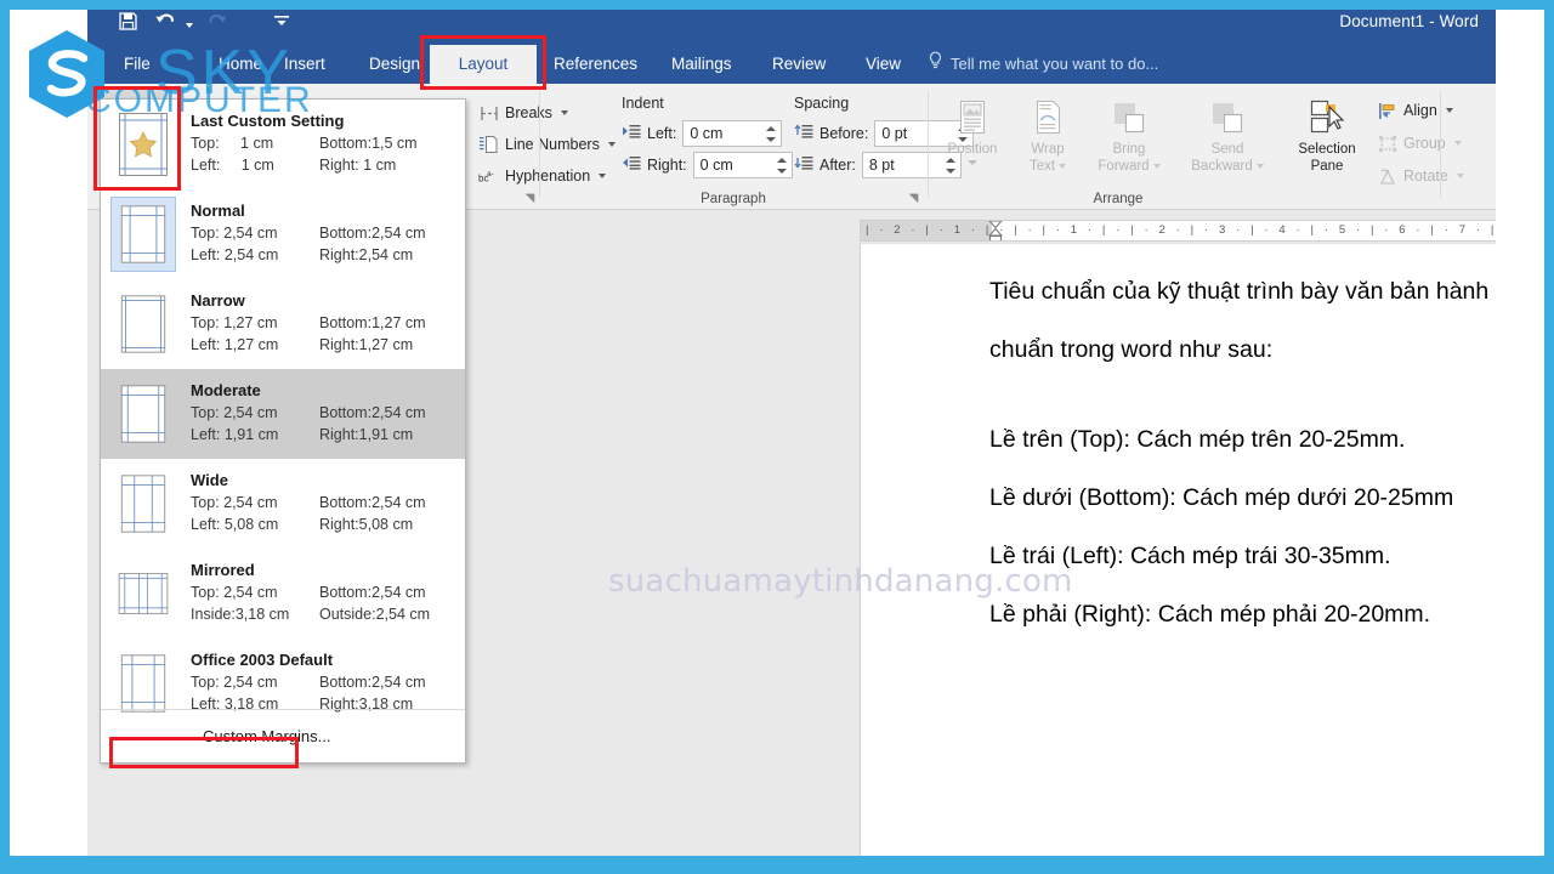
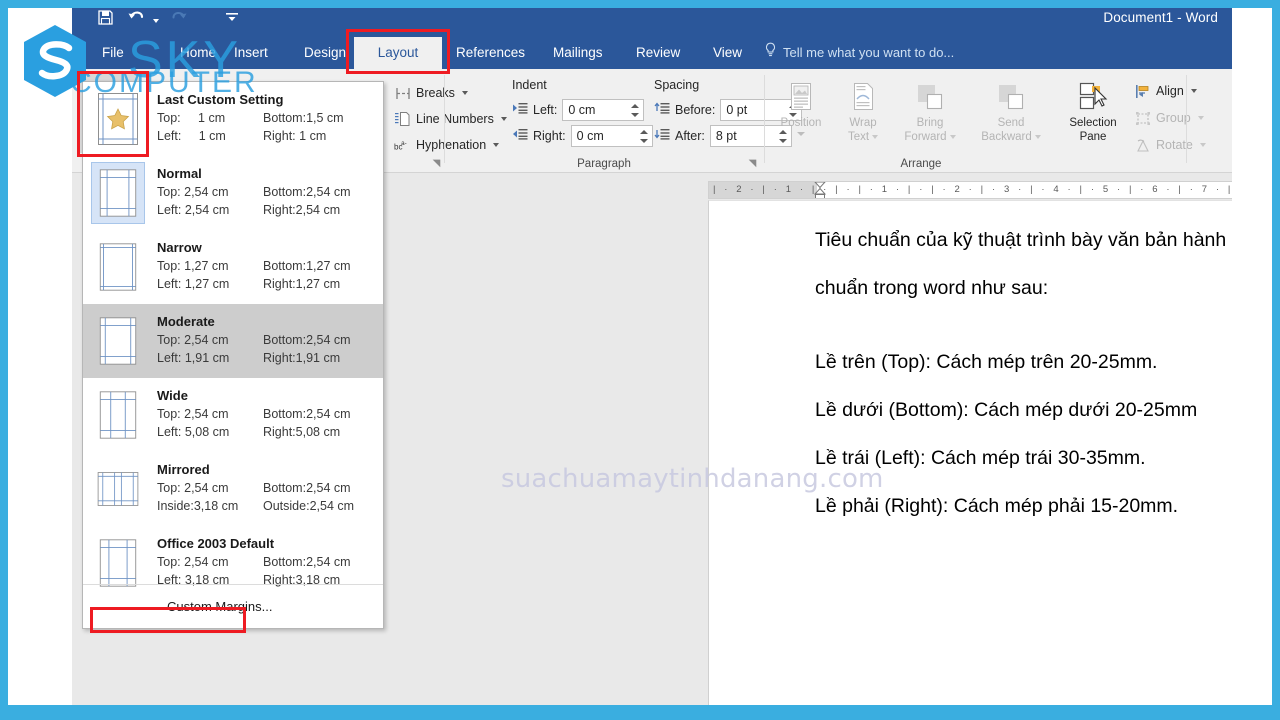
  Document1 - Word
  File
  Home
  Insert
  Design
  Layout
  References
  Mailings
  Review
  View
  Tell me what you want to do...
  Breaks
  Line Numbers
  bc
  Hyphenation
  ◥
  Indent
  Spacing
  Left:
  0 cm
  Right:
  0 cm
  Before:
  0 pt
  After:
  8 pt
  Paragraph
  ◥
  Position
  Wrap
  Text
  Bring
  Forward
  Send
  Backward
  Selection
  Pane
  Align
  Group
  Rotate
  Arrange
  | · 2 · | · 1 · | · | · | · 1 · | · | · 2 · | · 3 · | · 4 · | · 5 · | · 6 · | · 7 · |
  Tiêu chuẩn của kỹ thuật trình bày văn bản hành
  chuẩn trong word như sau:
  Lề trên (Top): Cách mép trên 20-25mm.
  Lề dưới (Bottom): Cách mép dưới 20-25mm
  Lề trái (Left): Cách mép trái 30-35mm.
- Lề phải (Right): Cách mép phải 20-20mm.
+ Lề phải (Right): Cách mép phải 15-20mm.
  suachuamaytinhdanang.com
  Last Custom Setting
  Top: 1 cm
  Bottom:1,5 cm
  Left: 1 cm
  Right: 1 cm
  Normal
  Top: 2,54 cm
  Bottom:2,54 cm
  Left: 2,54 cm
  Right:2,54 cm
  Narrow
  Top: 1,27 cm
  Bottom:1,27 cm
  Left: 1,27 cm
  Right:1,27 cm
  Moderate
  Top: 2,54 cm
  Bottom:2,54 cm
  Left: 1,91 cm
  Right:1,91 cm
  Wide
  Top: 2,54 cm
  Bottom:2,54 cm
  Left: 5,08 cm
  Right:5,08 cm
  Mirrored
  Top: 2,54 cm
  Bottom:2,54 cm
  Inside:3,18 cm
  Outside:2,54 cm
  Office 2003 Default
  Top: 2,54 cm
  Bottom:2,54 cm
  Left: 3,18 cm
  Right:3,18 cm
  Custom Margins...
  SKY
  COMPUTER
